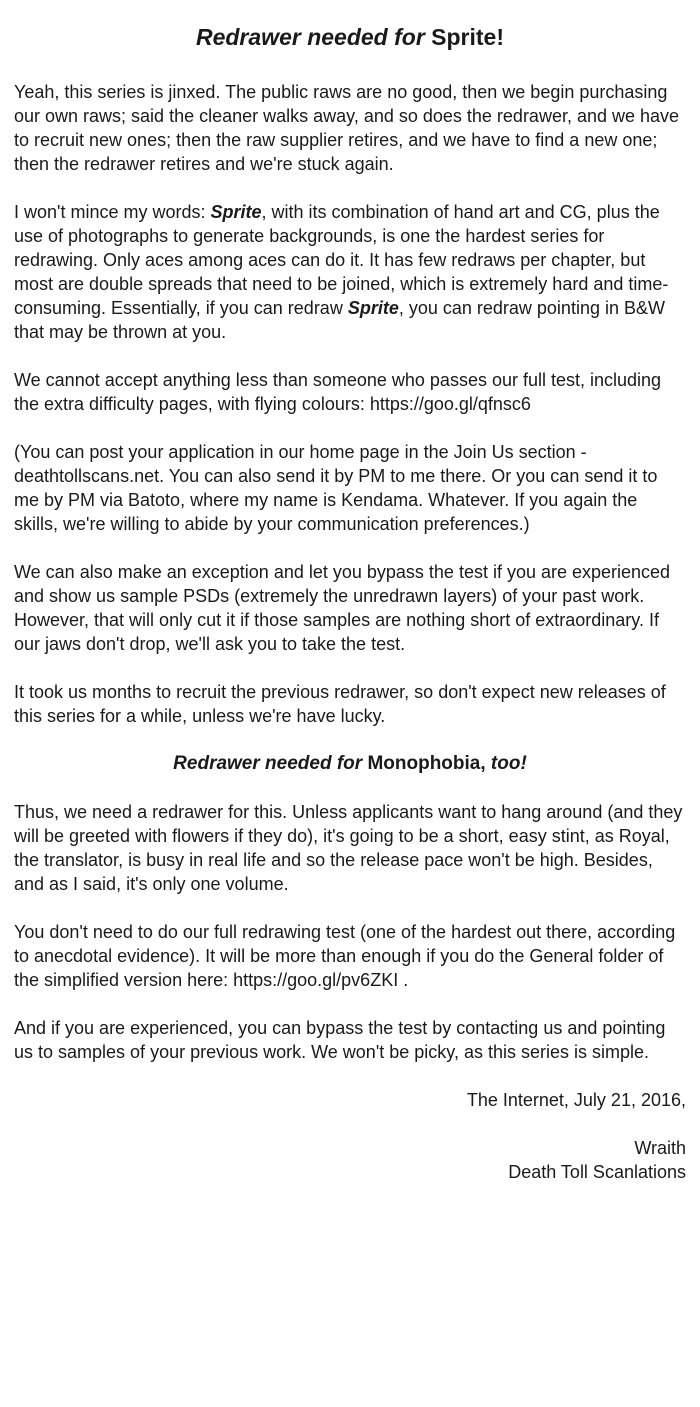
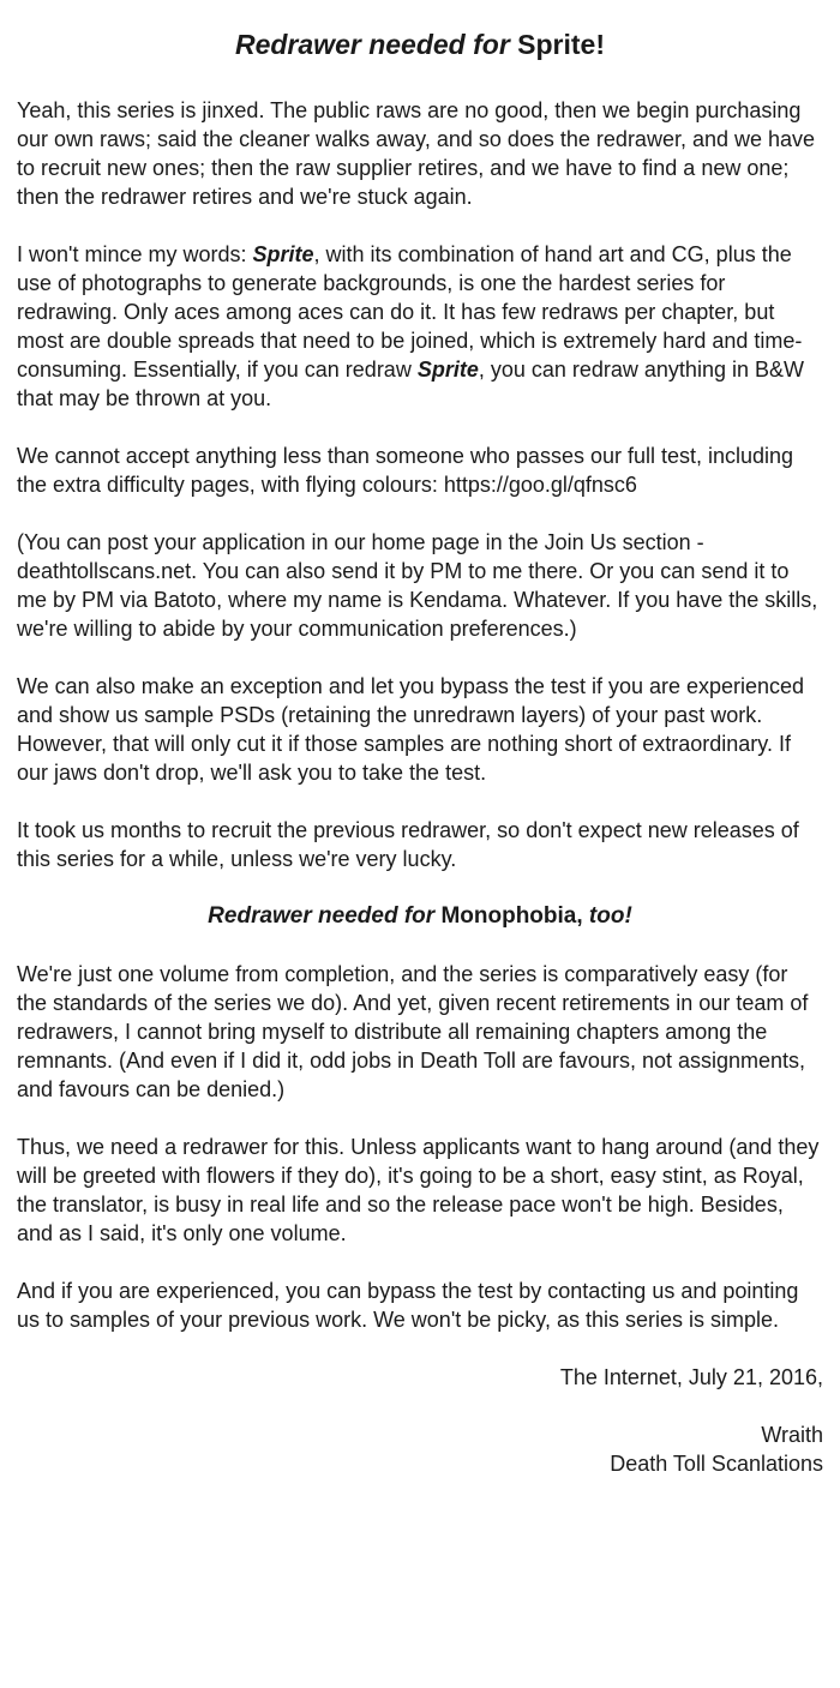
  Redrawer needed for Sprite!
  Yeah, this series is jinxed. The public raws are no good, then we begin purchasing our own raws; said the cleaner walks away, and so does the redrawer, and we have to recruit new ones; then the raw supplier retires, and we have to find a new one; then the redrawer retires and we're stuck again.
- I won't mince my words: Sprite, with its combination of hand art and CG, plus the use of photographs to generate backgrounds, is one the hardest series for redrawing. Only aces among aces can do it. It has few redraws per chapter, but most are double spreads that need to be joined, which is extremely hard and time-consuming. Essentially, if you can redraw Sprite, you can redraw pointing in B&W that may be thrown at you.
+ I won't mince my words: Sprite, with its combination of hand art and CG, plus the use of photographs to generate backgrounds, is one the hardest series for redrawing. Only aces among aces can do it. It has few redraws per chapter, but most are double spreads that need to be joined, which is extremely hard and time-consuming. Essentially, if you can redraw Sprite, you can redraw anything in B&W that may be thrown at you.
  We cannot accept anything less than someone who passes our full test, including the extra difficulty pages, with flying colours: https://goo.gl/qfnsc6
- (You can post your application in our home page in the Join Us section - deathtollscans.net. You can also send it by PM to me there. Or you can send it to me by PM via Batoto, where my name is Kendama. Whatever. If you again the skills, we're willing to abide by your communication preferences.)
+ (You can post your application in our home page in the Join Us section - deathtollscans.net. You can also send it by PM to me there. Or you can send it to me by PM via Batoto, where my name is Kendama. Whatever. If you have the skills, we're willing to abide by your communication preferences.)
- We can also make an exception and let you bypass the test if you are experienced and show us sample PSDs (extremely the unredrawn layers) of your past work. However, that will only cut it if those samples are nothing short of extraordinary. If our jaws don't drop, we'll ask you to take the test.
+ We can also make an exception and let you bypass the test if you are experienced and show us sample PSDs (retaining the unredrawn layers) of your past work. However, that will only cut it if those samples are nothing short of extraordinary. If our jaws don't drop, we'll ask you to take the test.
- It took us months to recruit the previous redrawer, so don't expect new releases of this series for a while, unless we're have lucky.
+ It took us months to recruit the previous redrawer, so don't expect new releases of this series for a while, unless we're very lucky.
  Redrawer needed for Monophobia, too!
+ We're just one volume from completion, and the series is comparatively easy (for the standards of the series we do). And yet, given recent retirements in our team of redrawers, I cannot bring myself to distribute all remaining chapters among the remnants. (And even if I did it, odd jobs in Death Toll are favours, not assignments, and favours can be denied.)
  Thus, we need a redrawer for this. Unless applicants want to hang around (and they will be greeted with flowers if they do), it's going to be a short, easy stint, as Royal, the translator, is busy in real life and so the release pace won't be high. Besides, and as I said, it's only one volume.
- You don't need to do our full redrawing test (one of the hardest out there, according to anecdotal evidence). It will be more than enough if you do the General folder of the simplified version here: https://goo.gl/pv6ZKI .
  And if you are experienced, you can bypass the test by contacting us and pointing us to samples of your previous work. We won't be picky, as this series is simple.
  The Internet, July 21, 2016,
  Wraith
  Death Toll Scanlations
